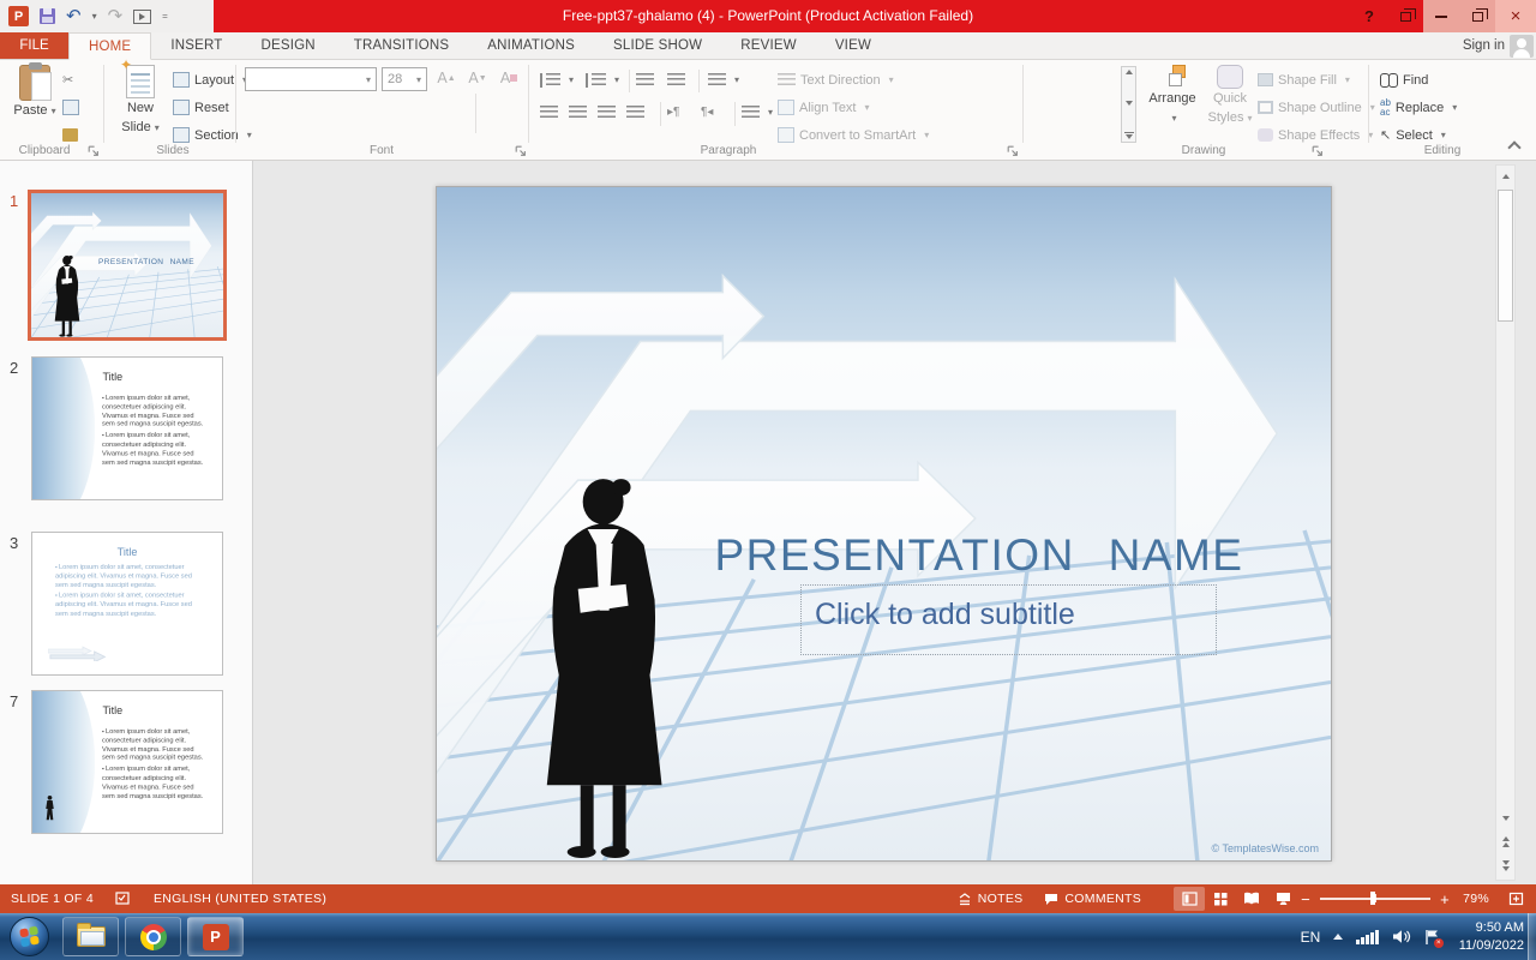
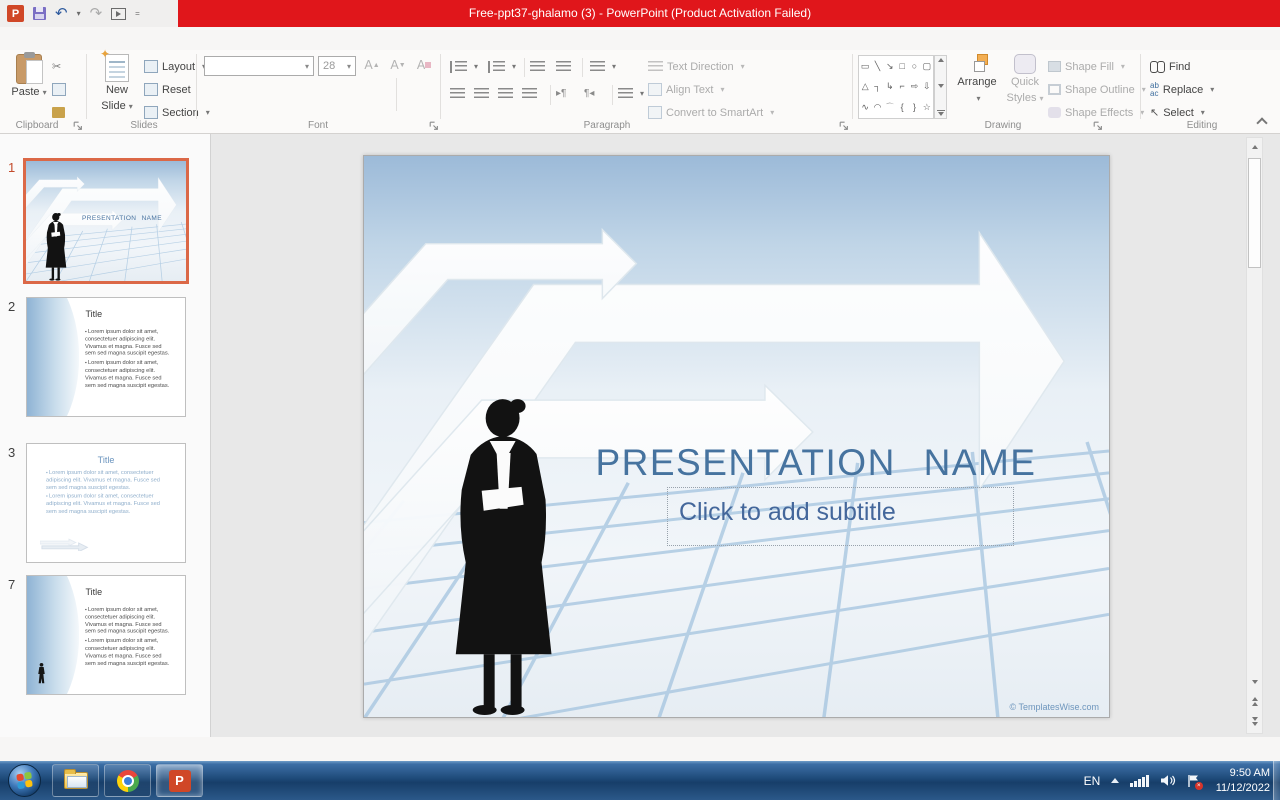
  P
  ↶
  ▾
  ↷
  =
- Free-ppt37-ghalamo (4) - PowerPoint (Product Activation Failed)
+ Free-ppt37-ghalamo (3) - PowerPoint (Product Activation Failed)
- ?
- ×
- FILE
- HOME
- INSERT
- DESIGN
- TRANSITIONS
- ANIMATIONS
- SLIDE SHOW
- REVIEW
- VIEW
- Sign in
  Paste
  ✂
  Clipboard
  New
  Slide
  Layout
  Reset
  Sectio
  Slides
  ▾
  28
  ▾
  A
  A
  A
  Font
  ▸¶
  ¶◂
  Text Direction
  Align Text
  Convert to SmartArt
  Paragraph
+ ▭
+ ╲
+ ↘
+ □
+ ○
+ ▢
+ △
+ ┐
+ ↳
+ ⌐
+ ⇨
+ ⇩
+ ∿
+ ◠
+ ⌒
+ {
+ }
+ ☆
  Arrange
  Quick
  Styles
  Shape Fill
  Shape Outline
  Shape Effects
  Drawing
  Find
  ab
  ac
  Replace
  ↖
  Select
  Editing
  1
  2
  Title
  3
  Title
  7
  Title
  PRESENTATION NAME
  Click to add subtitle
  © TemplatesWise.com
- SLIDE 1 OF 4
- ENGLISH (UNITED STATES)
- NOTES
- COMMENTS
- −
- +
- 79%
  P
  EN
  9:50 AM
- 11/09/2022
+ 11/12/2022
